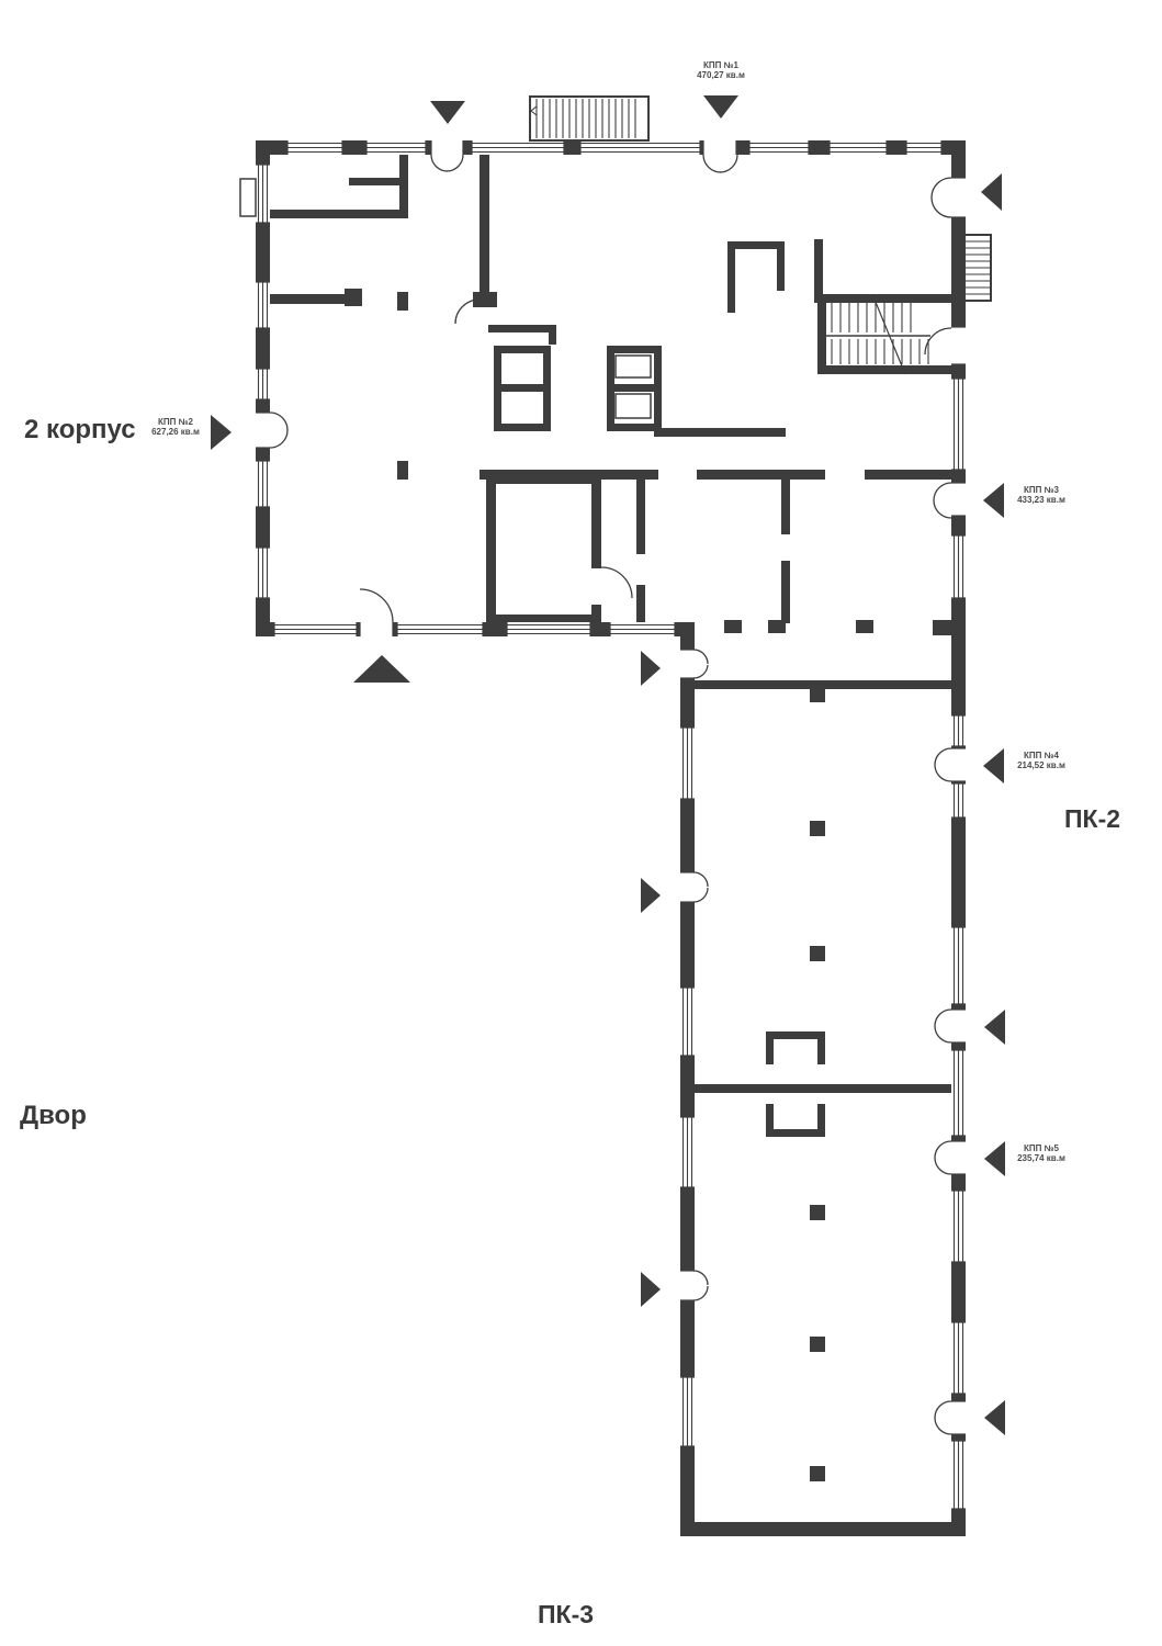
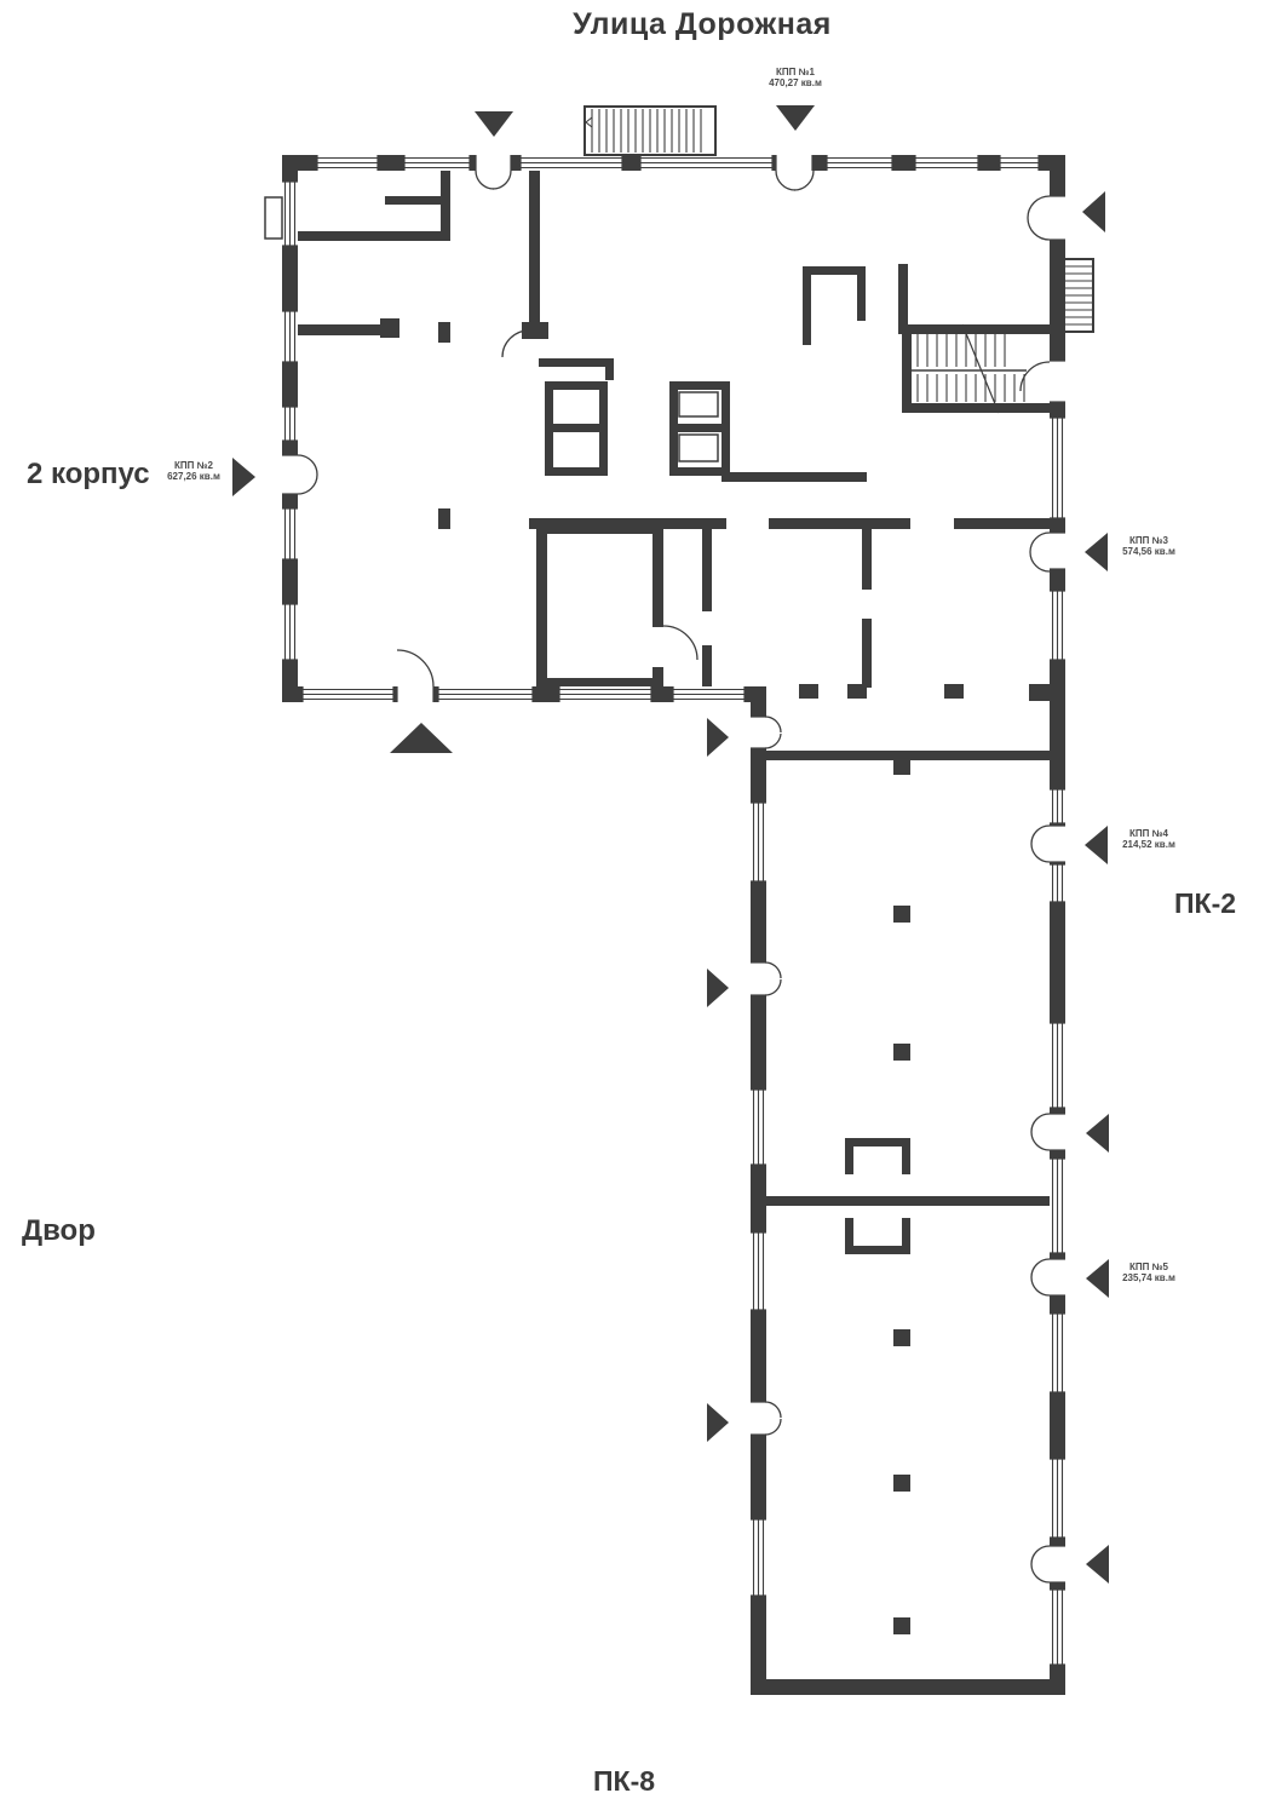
+ Улица Дорожная
  2 корпус
  Двор
  ПК-2
- ПК-3
+ ПК-8
  КПП №1
  470,27 кв.м
  КПП №2
  627,26 кв.м
  КПП №3
- 433,23 кв.м
+ 574,56 кв.м
  КПП №4
  214,52 кв.м
  КПП №5
  235,74 кв.м
